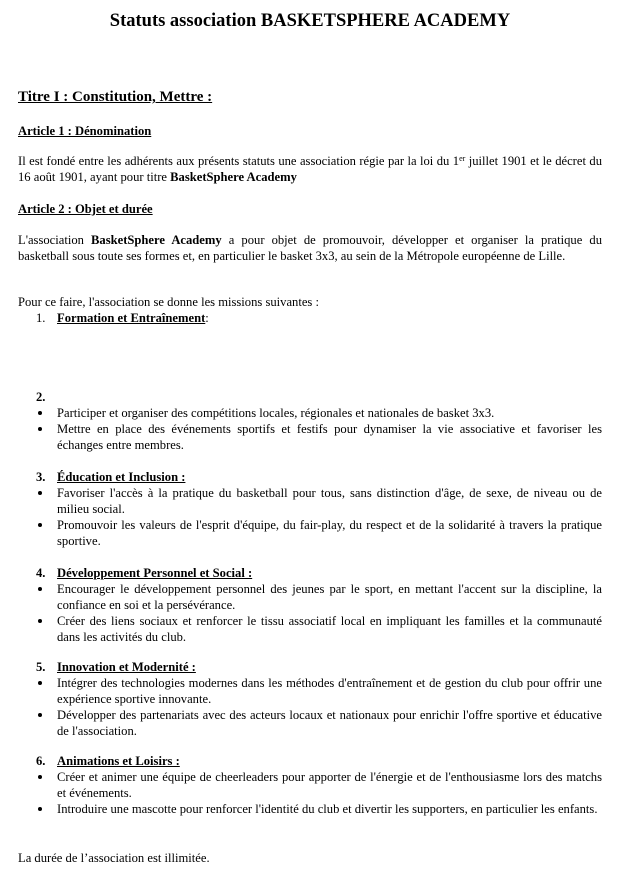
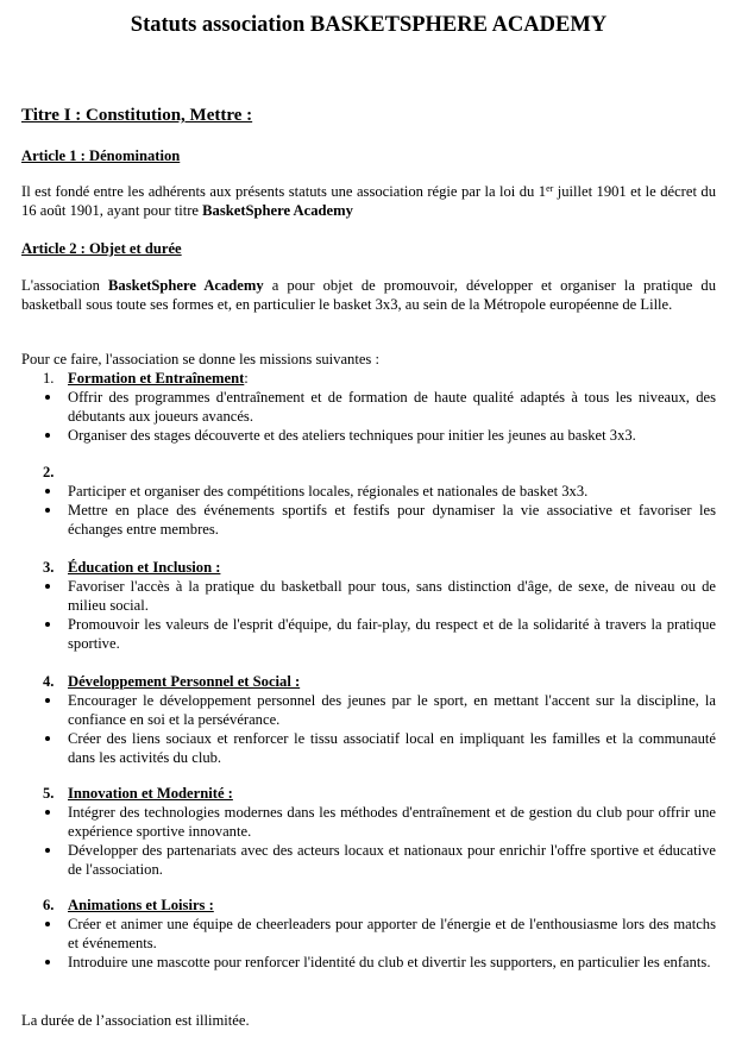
  Statuts association BASKETSPHERE ACADEMY
  Titre I : Constitution, Mettre :
  Article 1 : Dénomination
  Il est fondé entre les adhérents aux présents statuts une association régie par la loi du 1er juillet 1901 et le décret du 16 août 1901, ayant pour titre BasketSphere Academy
  Article 2 : Objet et durée
  L'association BasketSphere Academy a pour objet de promouvoir, développer et organiser la pratique du basketball sous toute ses formes et, en particulier le basket 3x3, au sein de la Métropole européenne de Lille.
  Pour ce faire, l'association se donne les missions suivantes :
  1.
  Formation et Entraînement :
+ Offrir des programmes d'entraînement et de formation de haute qualité adaptés à tous les niveaux, des débutants aux joueurs avancés.
+ Organiser des stages découverte et des ateliers techniques pour initier les jeunes au basket 3x3.
  2.
  Participer et organiser des compétitions locales, régionales et nationales de basket 3x3.
  Mettre en place des événements sportifs et festifs pour dynamiser la vie associative et favoriser les échanges entre membres.
  3.
  Éducation et Inclusion :
  Favoriser l'accès à la pratique du basketball pour tous, sans distinction d'âge, de sexe, de niveau ou de milieu social.
  Promouvoir les valeurs de l'esprit d'équipe, du fair-play, du respect et de la solidarité à travers la pratique sportive.
  4.
  Développement Personnel et Social :
  Encourager le développement personnel des jeunes par le sport, en mettant l'accent sur la discipline, la confiance en soi et la persévérance.
  Créer des liens sociaux et renforcer le tissu associatif local en impliquant les familles et la communauté dans les activités du club.
  5.
  Innovation et Modernité :
  Intégrer des technologies modernes dans les méthodes d'entraînement et de gestion du club pour offrir une expérience sportive innovante.
  Développer des partenariats avec des acteurs locaux et nationaux pour enrichir l'offre sportive et éducative de l'association.
  6.
  Animations et Loisirs :
  Créer et animer une équipe de cheerleaders pour apporter de l'énergie et de l'enthousiasme lors des matchs et événements.
  Introduire une mascotte pour renforcer l'identité du club et divertir les supporters, en particulier les enfants.
  La durée de l’association est illimitée.
